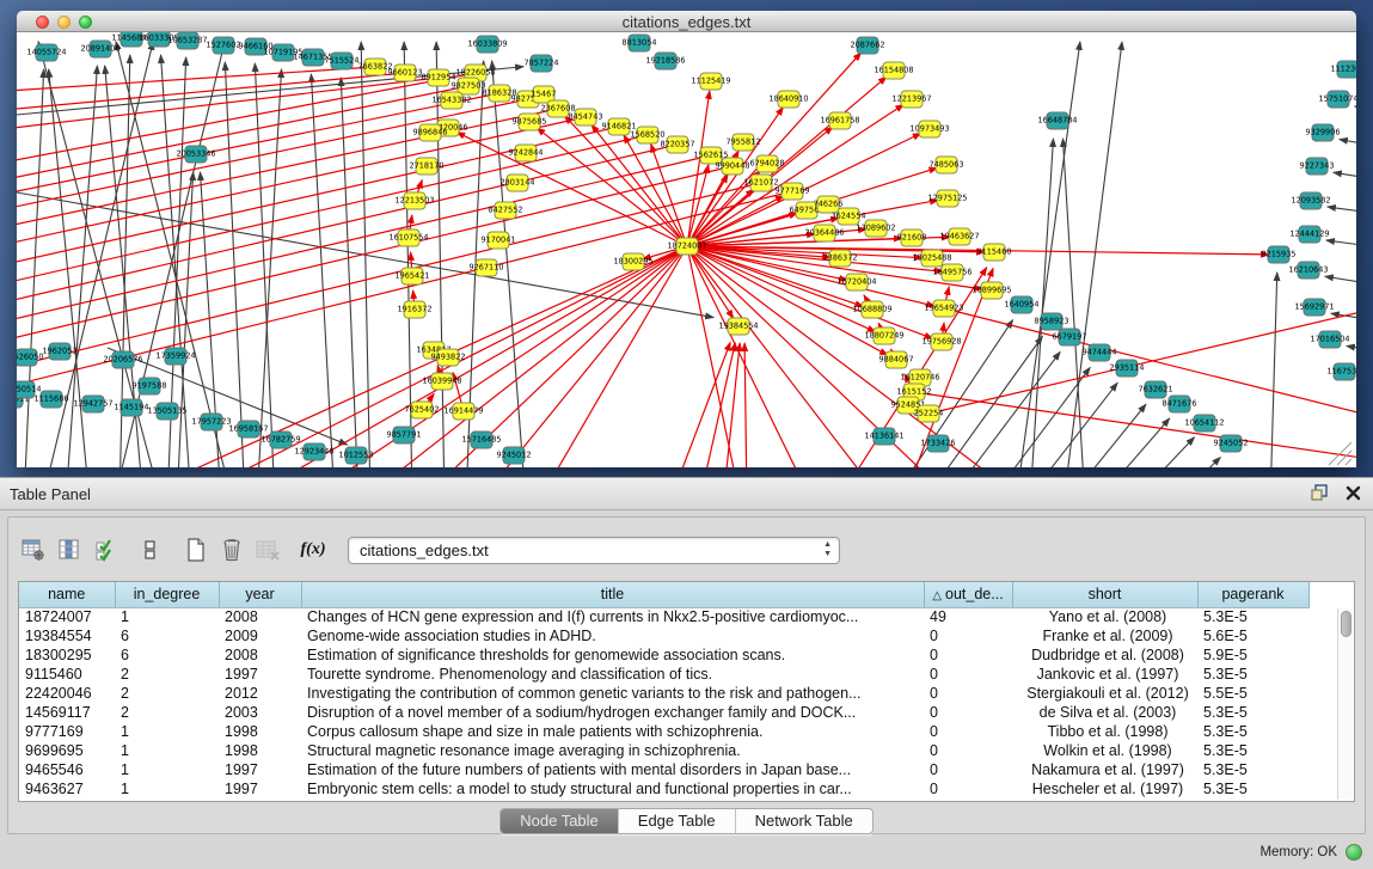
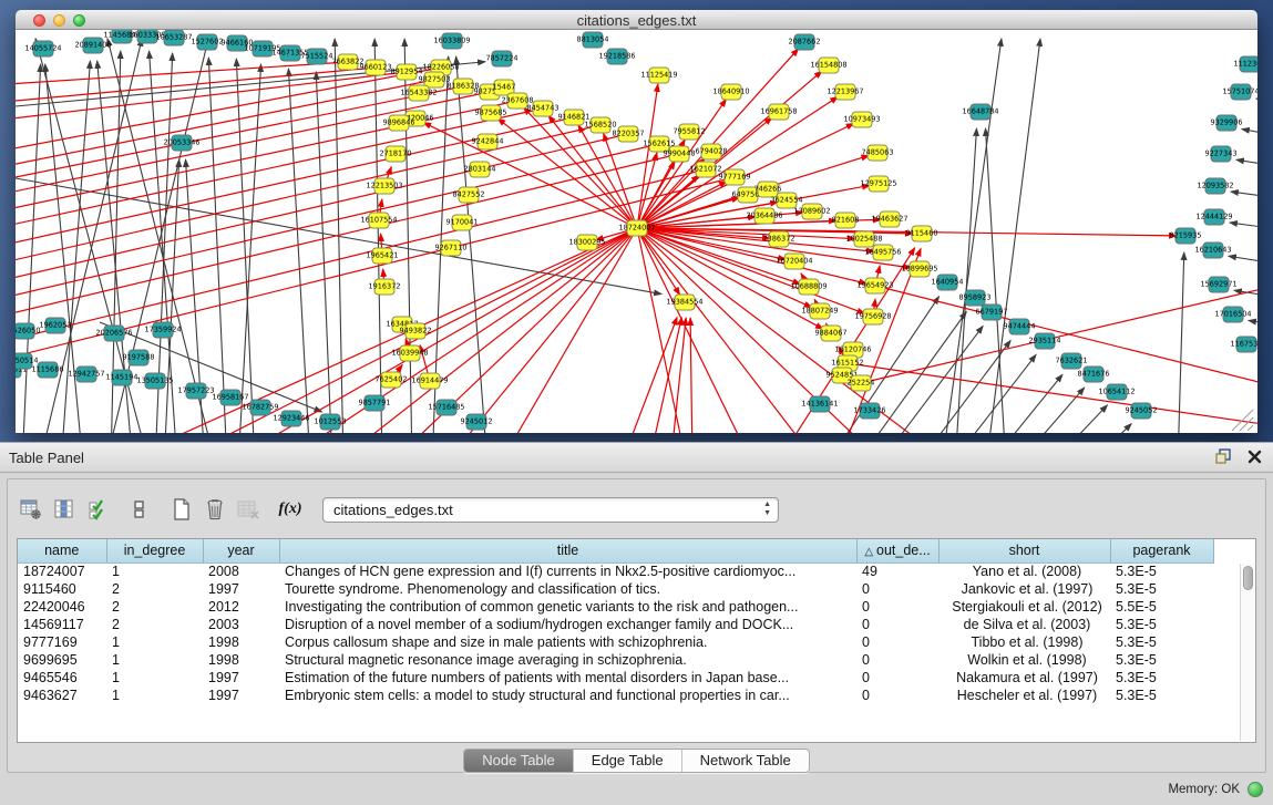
  citations_edges.txt
  14055724
  20891406
  1145684
  16033309
  10653287
  1527602
  9466160
  10719195
  14671355
  7515524
  16033809
  7857224
  8813054
  19218586
  2087662
  16648784
  7663822
  9660123
  8912954
  18226058
  9827503
  16543382
  8186328
  15467
  2367608
  9875685
  8454743
  9896846
  9146821
  1568520
  8220357
  9242844
  2718170
  2803144
  12213503
  8427552
  16107554
  9170041
  9267110
  1965421
  1916372
  18300295
  19384554
  11125419
  18640910
  16961758
  7955812
  1562615
  9990448
  6794028
  1621072
  9777169
  649756
  746266
  3624554
  20364486
  13089602
  821608
  16154808
  12213967
  10973493
  7485063
  12975125
  19463627
  7386372
  16720404
  10688809
  18807249
  9884067
  16120746
  1615152
  952485
  252254
  10025488
  16495756
  19654923
  19756928
  10899695
  9115460
  9493822
  16039948
  7625402
  16914479
  18724007
  20206576
  17359924
  9197588
  13505135
  17957223
  16958167
  16782759
  12923446
  1012553
  9857791
  15716485
  9245012
  14136141
  1733426
  20053346
  526050
  1962053
  50514
  1115686
  12942757
  1145194
  1640954
  8958923
  6679197
  9474444
  2935114
  7632621
  8471676
  10654112
  9245052
  11123
  15751074
  9329906
  9227343
  12093582
  12444129
  8215935
  16210643
  15692971
  17016504
  116753
  Table Panel
  f(x)
  citations_edges.txt
  name	in_degree	year	title	△ out_de...	short	pagerank
  18724007	1	2008	Changes of HCN gene expression and I(f) currents in Nkx2.5-positive cardiomyoc...	49	Yano et al. (2008)	5.3E-5
- 19384554	6	2009	Genome-wide association studies in ADHD.	0	Franke et al. (2009)	5.6E-5
- 18300295	6	2008	Estimation of significance thresholds for genomewide association scans.	0	Dudbridge et al. (2008)	5.9E-5
  9115460	2	1997	Tourette syndrome. Phenomenology and classification of tics.	0	Jankovic et al. (1997)	5.3E-5
  22420046	2	2012	Investigating the contribution of common genetic variants to the risk and pathogen...	0	Stergiakouli et al. (2012)	5.5E-5
  14569117	2	2003	Disruption of a novel member of a sodium/hydrogen exchanger family and DOCK...	0	de Silva et al. (2003)	5.3E-5
  9777169	1	1998	Corpus callosum shape and size in male patients with schizophrenia.	0	Tibbo et al. (1998)	5.3E-5
  9699695	1	1998	Structural magnetic resonance image averaging in schizophrenia.	0	Wolkin et al. (1998)	5.3E-5
  9465546	1	1997	Estimation of the future numbers of patients with mental disorders in Japan base...	0	Nakamura et al. (1997)	5.3E-5
  9463627	1	1997	Embryonic stem cells: a model to study structural and functional properties in car...	0	Hescheler et al. (1997)	5.3E-5
  Node Table
  Edge Table
  Network Table
  Memory: OK
